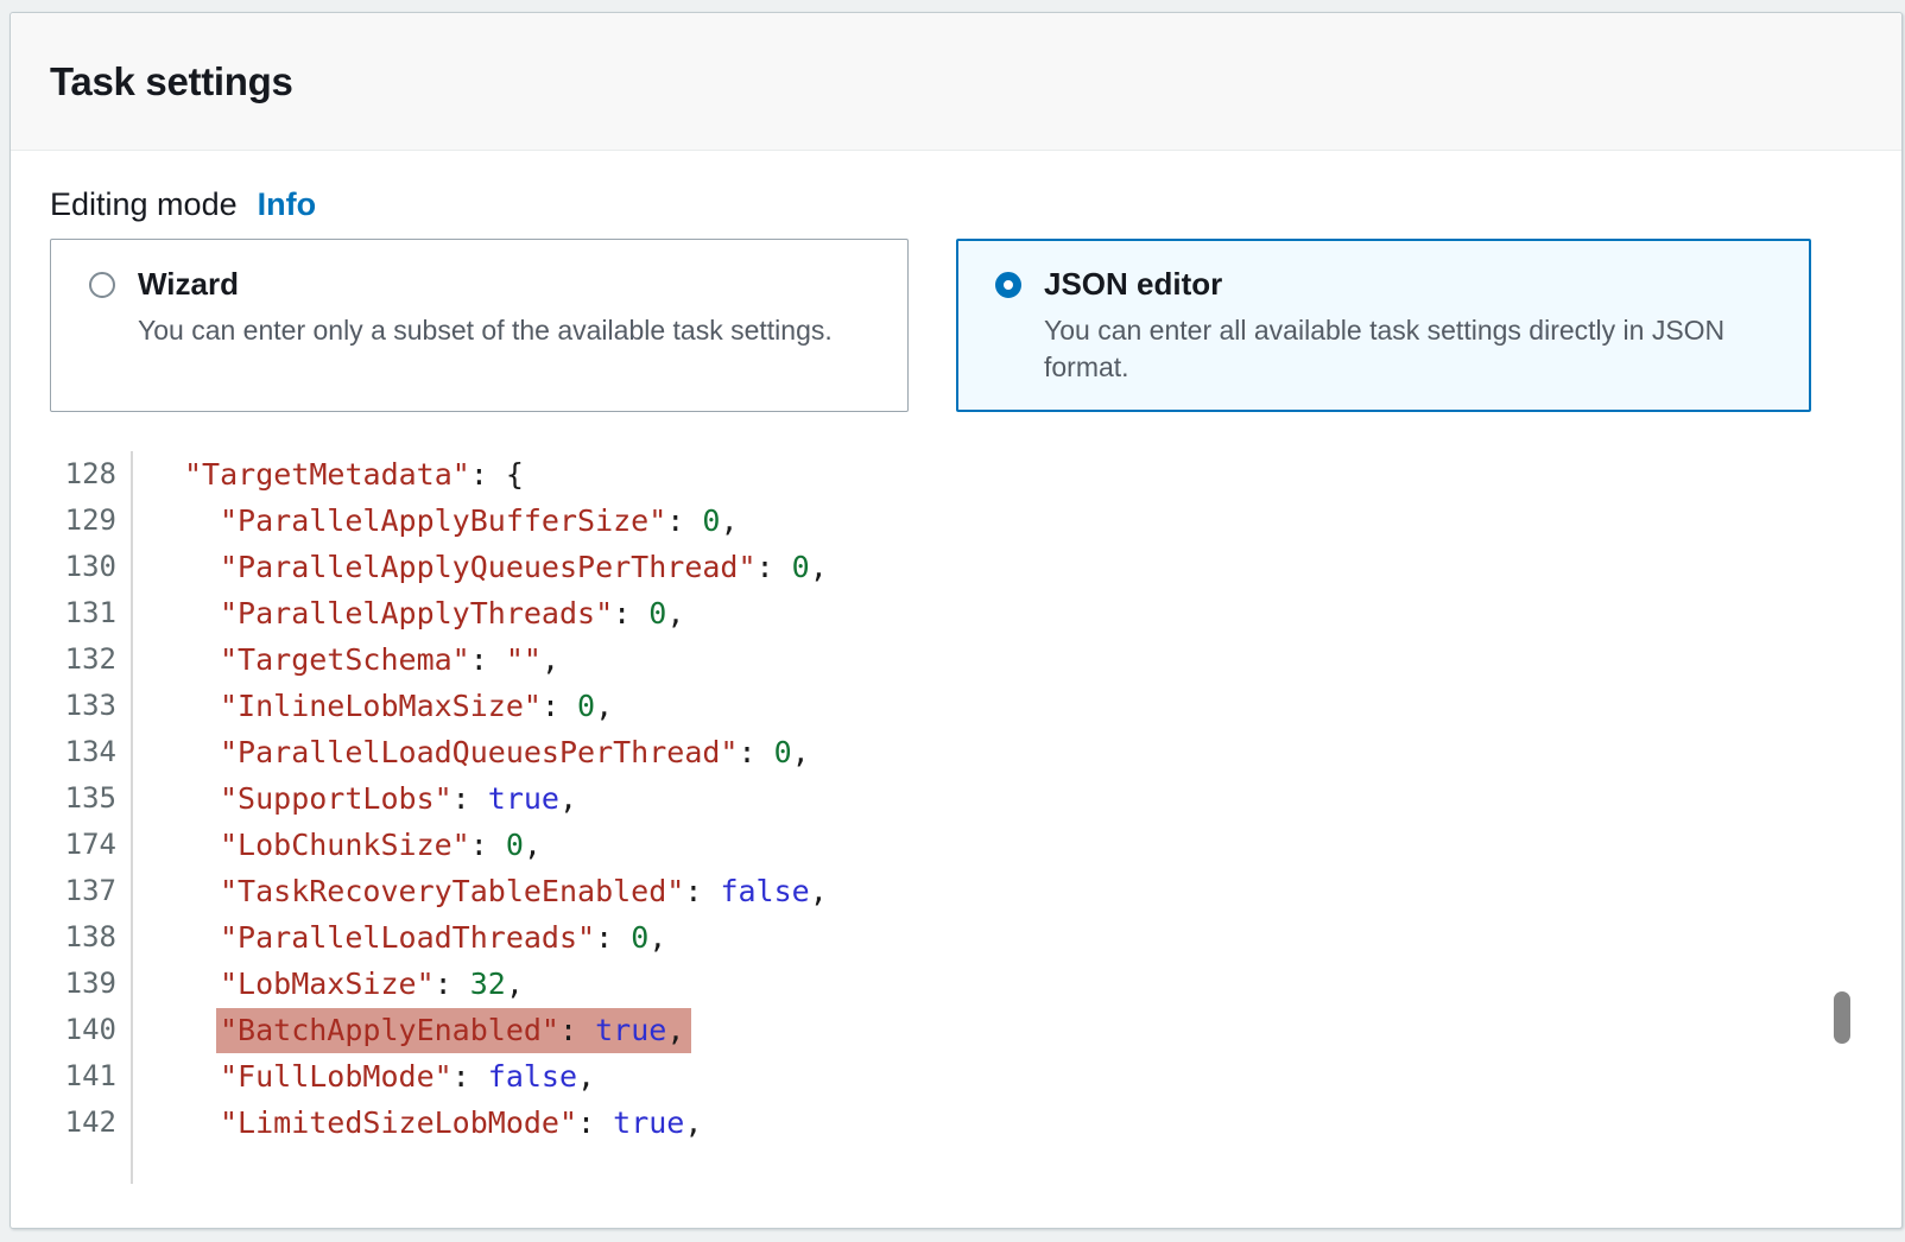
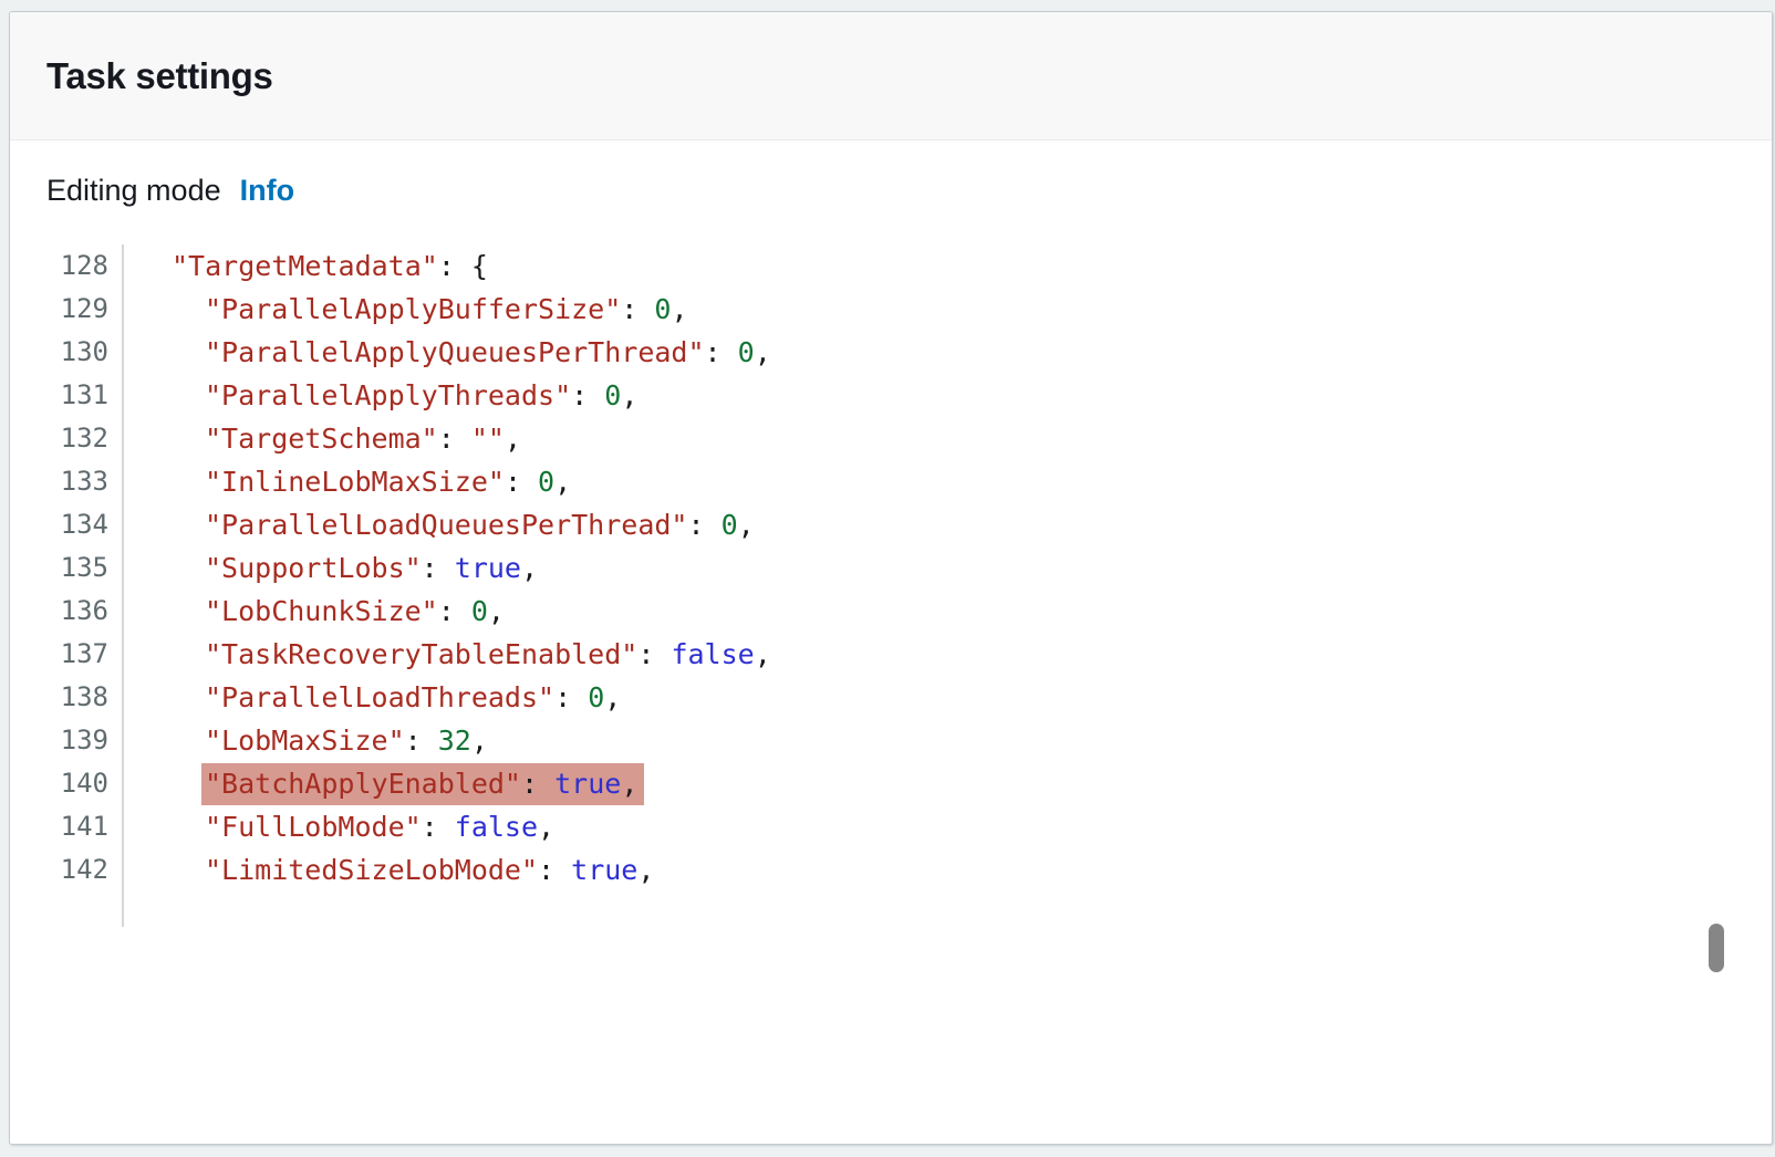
  Task settings
  Editing mode
  Info
- Wizard
- You can enter only a subset of the available task settings.
- JSON editor
- You can enter all available task settings directly in JSON format.
  128
  "TargetMetadata": {
  129
  "ParallelApplyBufferSize": 0,
  130
  "ParallelApplyQueuesPerThread": 0,
  131
  "ParallelApplyThreads": 0,
  132
  "TargetSchema": "",
  133
  "InlineLobMaxSize": 0,
  134
  "ParallelLoadQueuesPerThread": 0,
  135
  "SupportLobs": true,
- 174
+ 136
  "LobChunkSize": 0,
  137
  "TaskRecoveryTableEnabled": false,
  138
  "ParallelLoadThreads": 0,
  139
  "LobMaxSize": 32,
  140
  "BatchApplyEnabled": true,
  141
  "FullLobMode": false,
  142
  "LimitedSizeLobMode": true,
